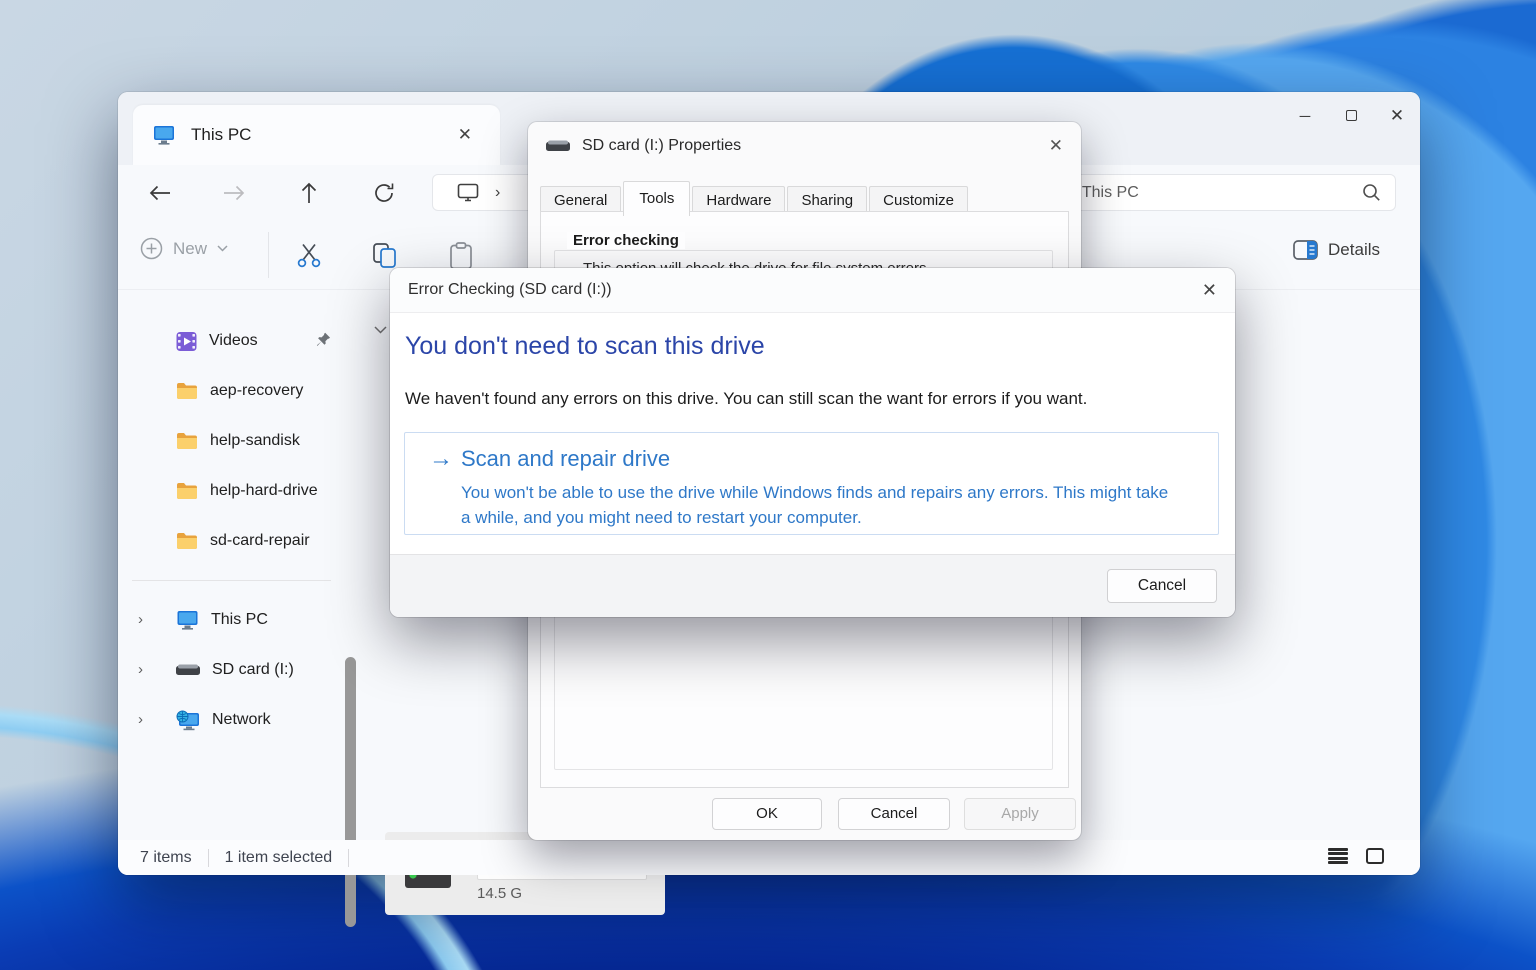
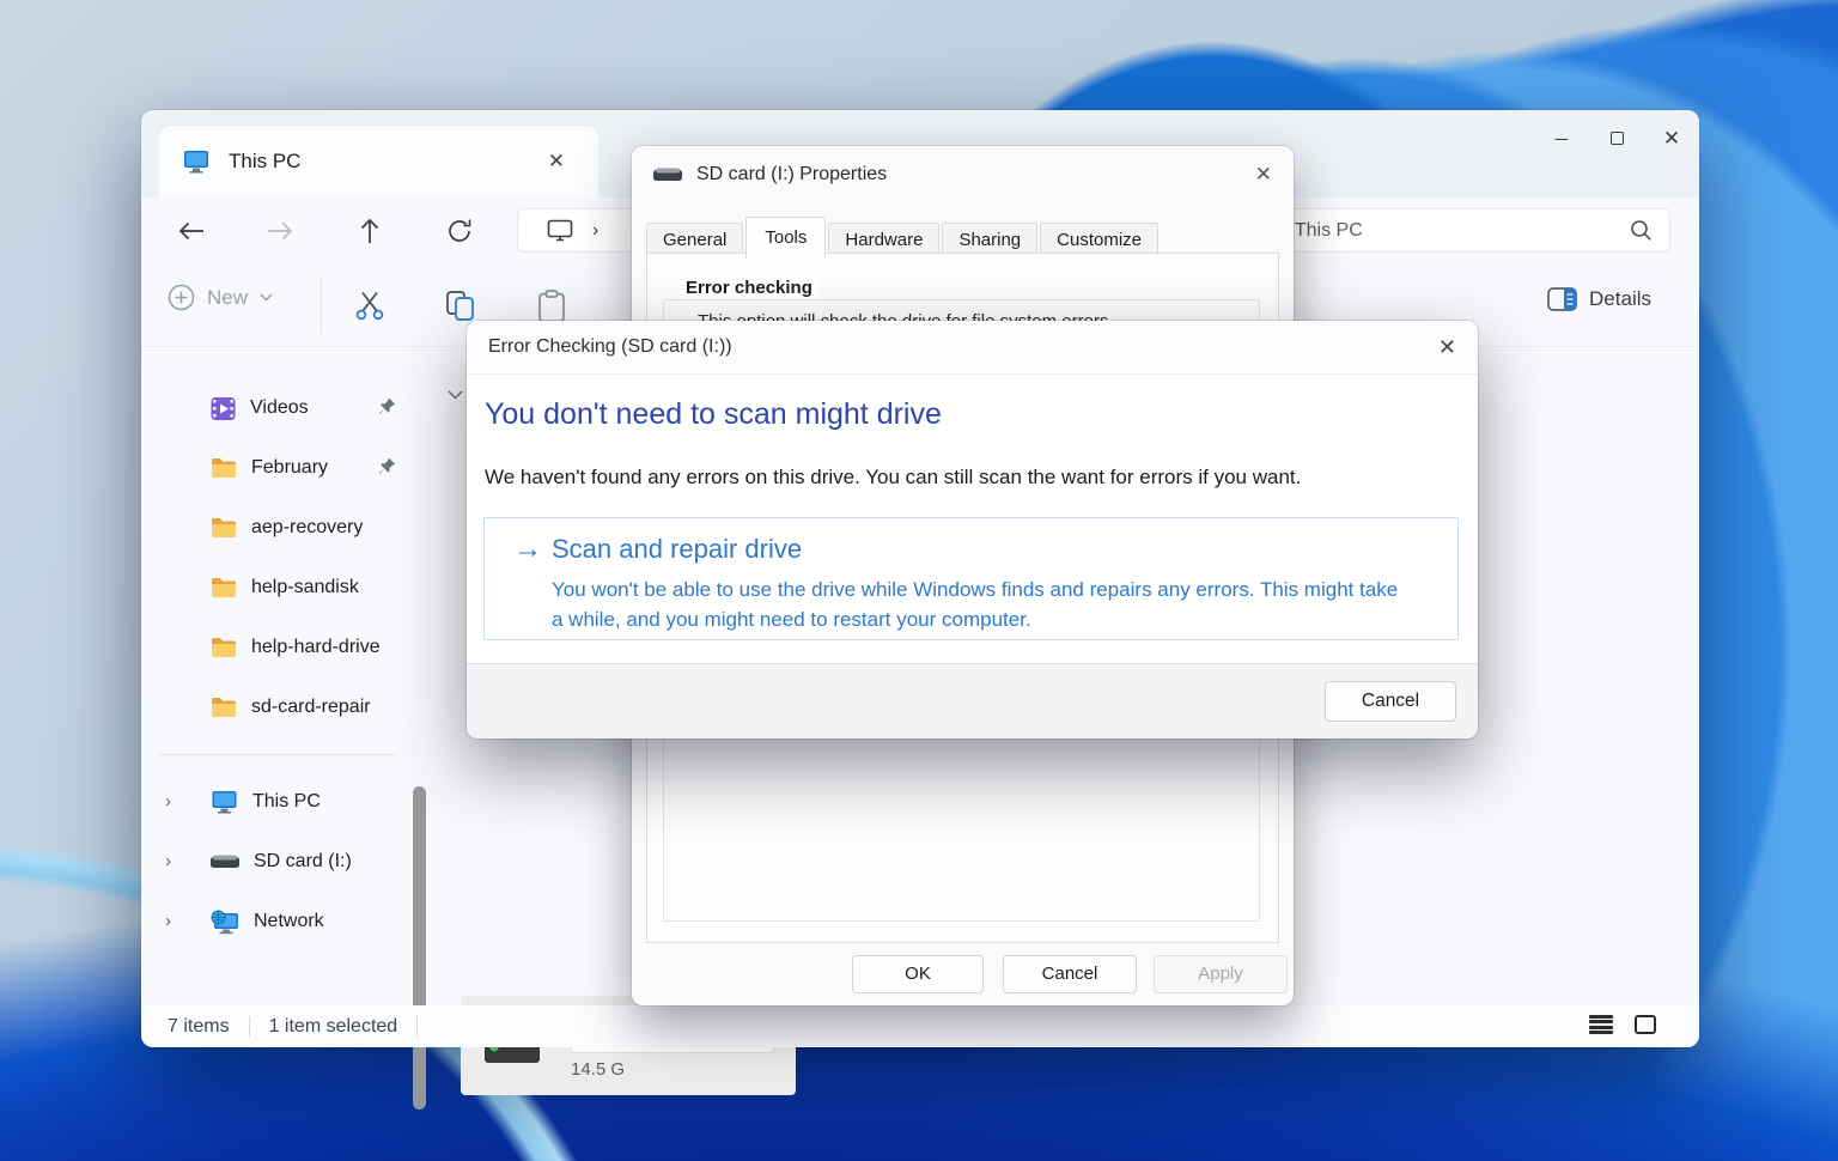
  This PC
  ✕
  ─
  ✕
  ›
  New
  Details
  Videos
+ February
  aep-recovery
  help-sandisk
  help-hard-drive
  sd-card-repair
  ›
  This PC
  ›
  SD card (I:)
  ›
  Network
  14.5 G
  7 items
  1 item selected
  SD card (I:) Properties
  ✕
  General
  Tools
  Hardware
  Sharing
  Customize
  Error checking
  OK
  Cancel
  Apply
  Error Checking (SD card (I:))
  ✕
- You don't need to scan this drive
+ You don't need to scan might drive
  We haven't found any errors on this drive. You can still scan the want for errors if you want.
  →
  Scan and repair drive
  You won't be able to use the drive while Windows finds and repairs any errors. This might take a while, and you might need to restart your computer.
  Cancel
